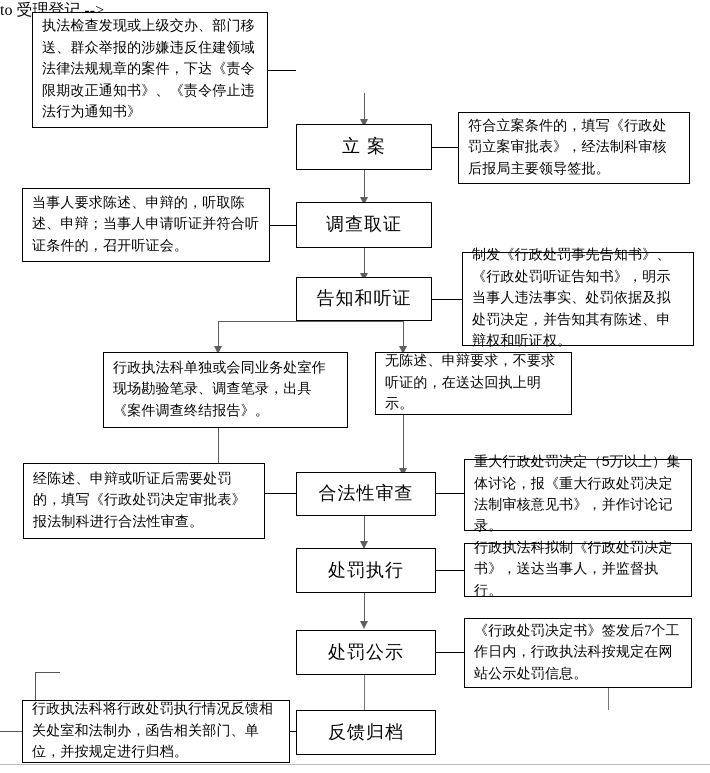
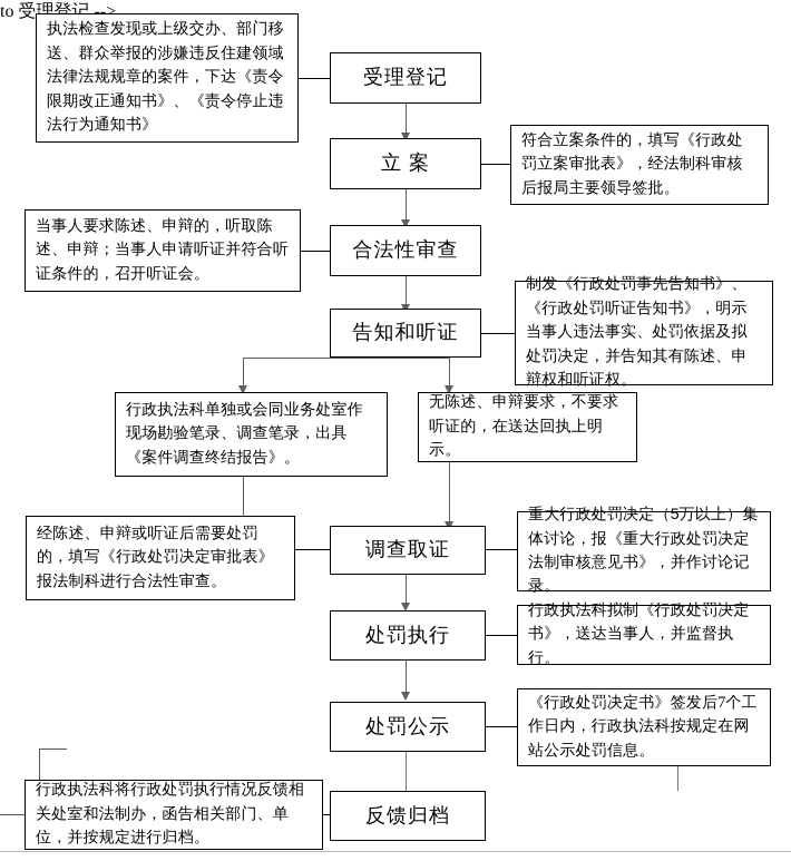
  to 受理登记 -->
  执法检查发现或上级交办、部门移送、群众举报的涉嫌违反住建领域法律法规规章的案件，下达《责令限期改正通知书》、《责令停止违法行为通知书》
  符合立案条件的，填写《行政处罚立案审批表》，经法制科审核后报局主要领导签批。
  当事人要求陈述、申辩的，听取陈述、申辩；当事人申请听证并符合听证条件的，召开听证会。
  制发《行政处罚事先告知书》、《行政处罚听证告知书》，明示当事人违法事实、处罚依据及拟处罚决定，并告知其有陈述、申辩权和听证权。
  行政执法科单独或会同业务处室作现场勘验笔录、调查笔录，出具《案件调查终结报告》。
  无陈述、申辩要求，不要求听证的，在送达回执上明示。
  经陈述、申辩或听证后需要处罚的，填写《行政处罚决定审批表》报法制科进行合法性审查。
  重大行政处罚决定（5万以上）集体讨论，报《重大行政处罚决定法制审核意见书》，并作讨论记录。
  行政执法科拟制《行政处罚决定书》，送达当事人，并监督执行。
  《行政处罚决定书》签发后7个工作日内，行政执法科按规定在网站公示处罚信息。
  行政执法科将行政处罚执行情况反馈相关处室和法制办，函告相关部门、单位，并按规定进行归档。
+ 受理登记
  立 案
- 调查取证
+ 合法性审查
  告知和听证
- 合法性审查
+ 调查取证
  处罚执行
  处罚公示
  反馈归档
